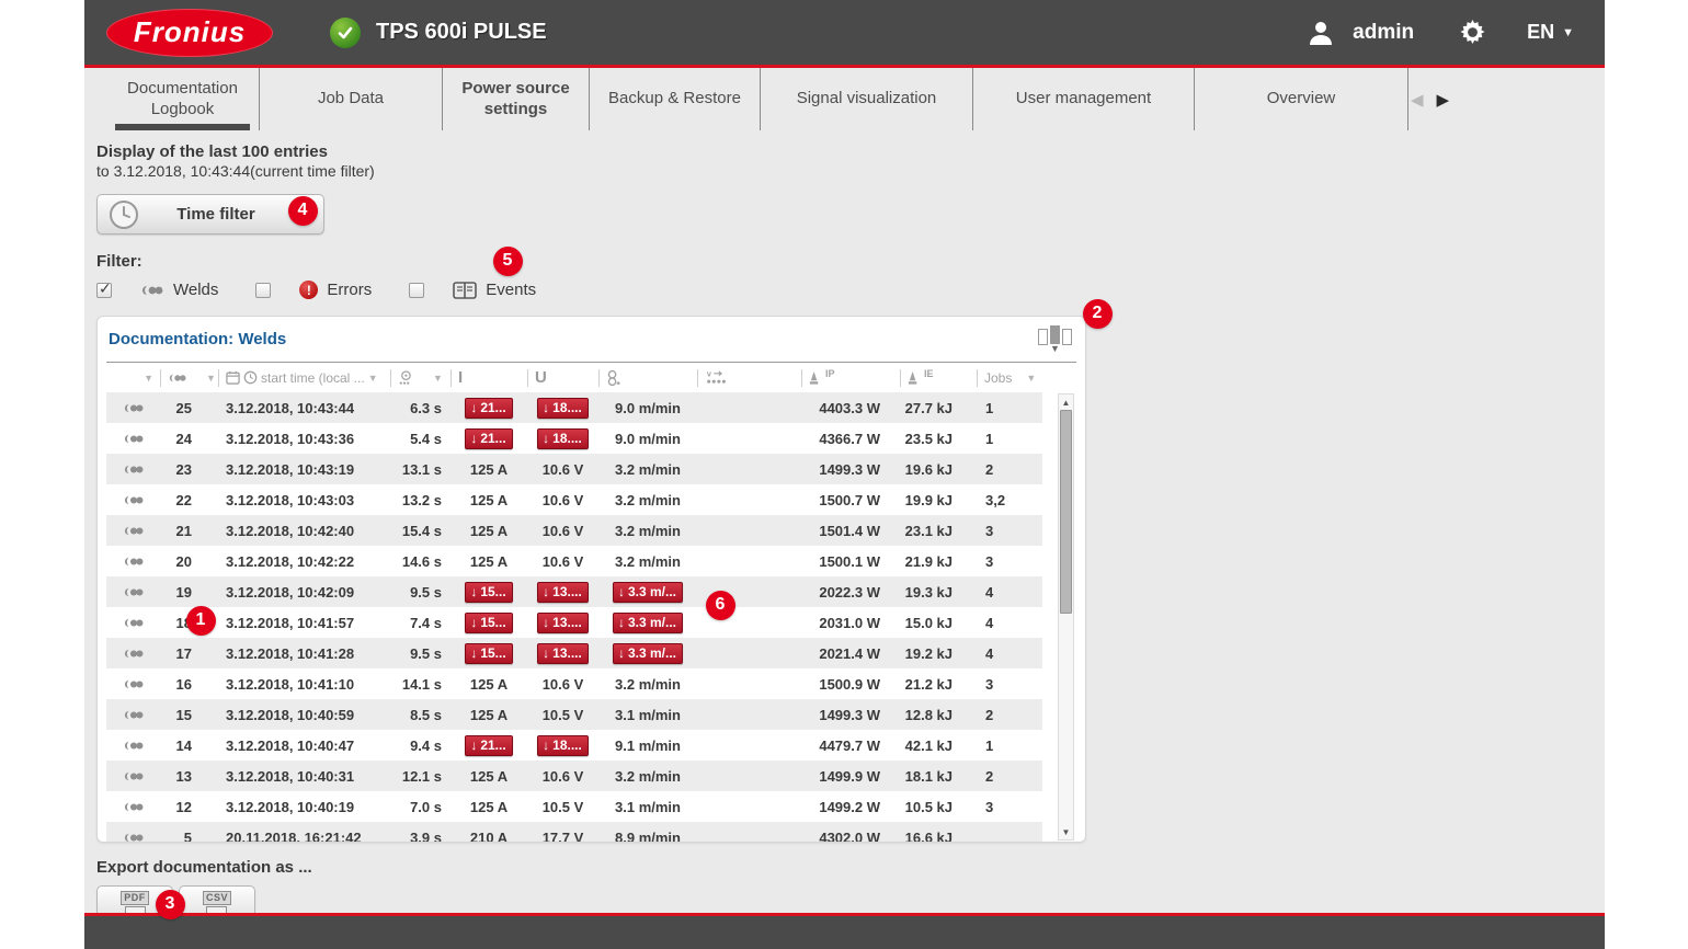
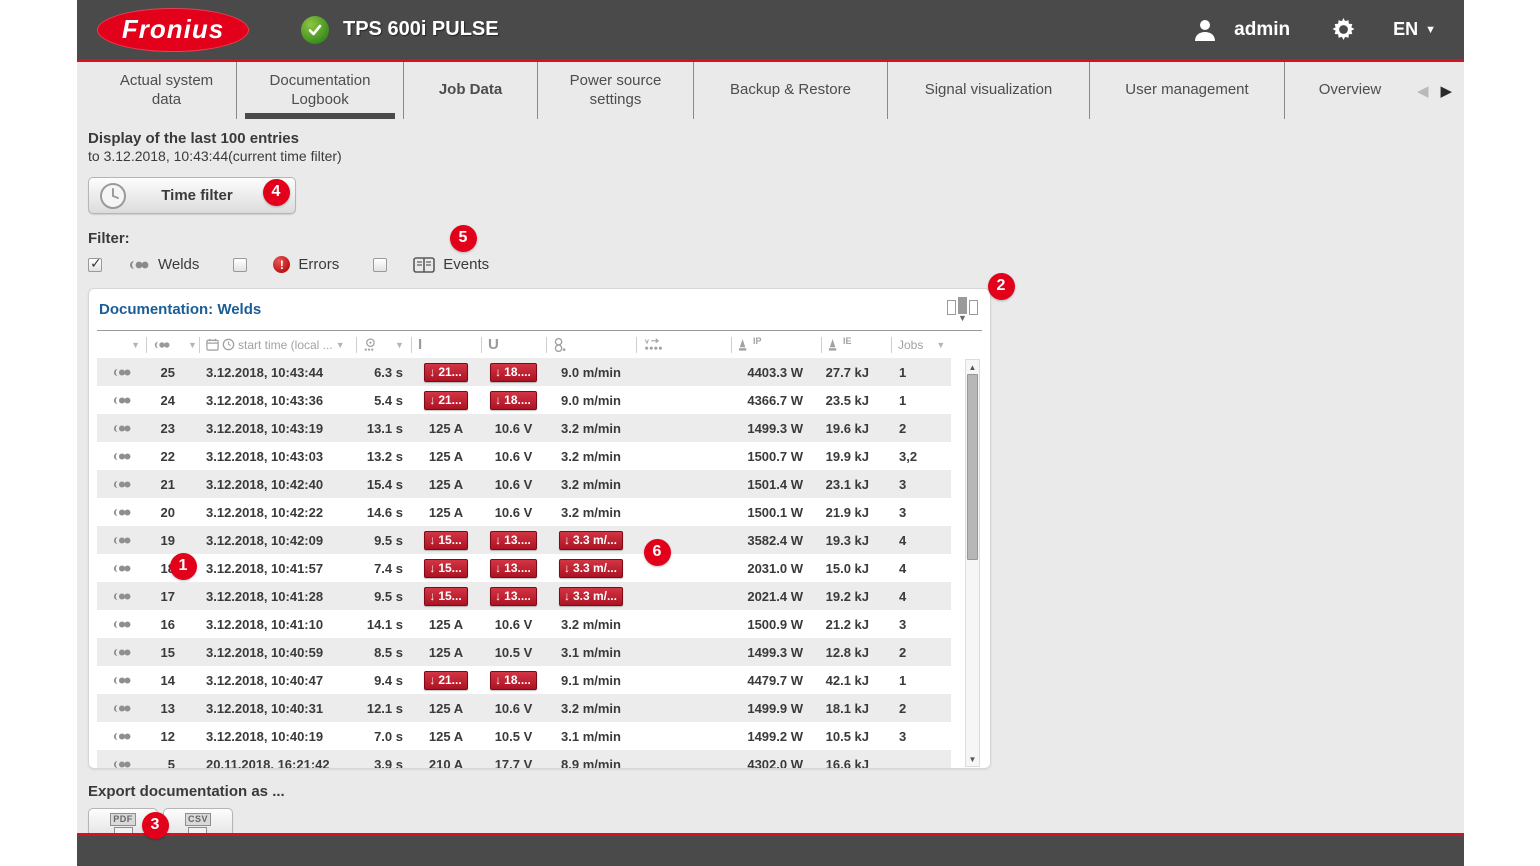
  Fronius
  TPS 600i PULSE
  admin
  EN
  ▼
+ Actual system data
  Documentation Logbook
  Job Data
  Power source settings
  Backup & Restore
  Signal visualization
  User management
  Overview
  ◀
  ▶
  Display of the last 100 entries
  to 3.12.2018, 10:43:44(current time filter)
  Time filter
  Filter:
  Welds
  !
  Errors
  Events
  Documentation: Welds
  ▼
  ▼
  ▼
  start time (local ...
  ▼
  ▼
  I
  U
  v
  IP
  IE
  Jobs
  ▼
  25
  3.12.2018, 10:43:44
  6.3 s
  ↓ 21...
  ↓ 18....
  9.0 m/min
  4403.3 W
  27.7 kJ
  1
  24
  3.12.2018, 10:43:36
  5.4 s
  ↓ 21...
  ↓ 18....
  9.0 m/min
  4366.7 W
  23.5 kJ
  1
  23
  3.12.2018, 10:43:19
  13.1 s
  125 A
  10.6 V
  3.2 m/min
  1499.3 W
  19.6 kJ
  2
  22
  3.12.2018, 10:43:03
  13.2 s
  125 A
  10.6 V
  3.2 m/min
  1500.7 W
  19.9 kJ
  3,2
  21
  3.12.2018, 10:42:40
  15.4 s
  125 A
  10.6 V
  3.2 m/min
  1501.4 W
  23.1 kJ
  3
  20
  3.12.2018, 10:42:22
  14.6 s
  125 A
  10.6 V
  3.2 m/min
  1500.1 W
  21.9 kJ
  3
  19
  3.12.2018, 10:42:09
  9.5 s
  ↓ 15...
  ↓ 13....
  ↓ 3.3 m/...
- 2022.3 W
+ 3582.4 W
  19.3 kJ
  4
  3.12.2018, 10:41:57
  7.4 s
  ↓ 15...
  ↓ 13....
  ↓ 3.3 m/...
  2031.0 W
  15.0 kJ
  4
  17
  3.12.2018, 10:41:28
  9.5 s
  ↓ 15...
  ↓ 13....
  ↓ 3.3 m/...
  2021.4 W
  19.2 kJ
  4
  16
  3.12.2018, 10:41:10
  14.1 s
  125 A
  10.6 V
  3.2 m/min
  1500.9 W
  21.2 kJ
  3
  15
  3.12.2018, 10:40:59
  8.5 s
  125 A
  10.5 V
  3.1 m/min
  1499.3 W
  12.8 kJ
  2
  14
  3.12.2018, 10:40:47
  9.4 s
  ↓ 21...
  ↓ 18....
  9.1 m/min
  4479.7 W
  42.1 kJ
  1
  13
  3.12.2018, 10:40:31
  12.1 s
  125 A
  10.6 V
  3.2 m/min
  1499.9 W
  18.1 kJ
  2
  12
  3.12.2018, 10:40:19
  7.0 s
  125 A
  10.5 V
  3.1 m/min
  1499.2 W
  10.5 kJ
  3
  5
  20.11.2018, 16:21:42
  3.9 s
  210 A
  17.7 V
  8.9 m/min
  4302.0 W
  16.6 kJ
  ▲
  ▼
  Export documentation as ...
  PDF
  CSV
  1
  2
  3
  4
  5
  6
